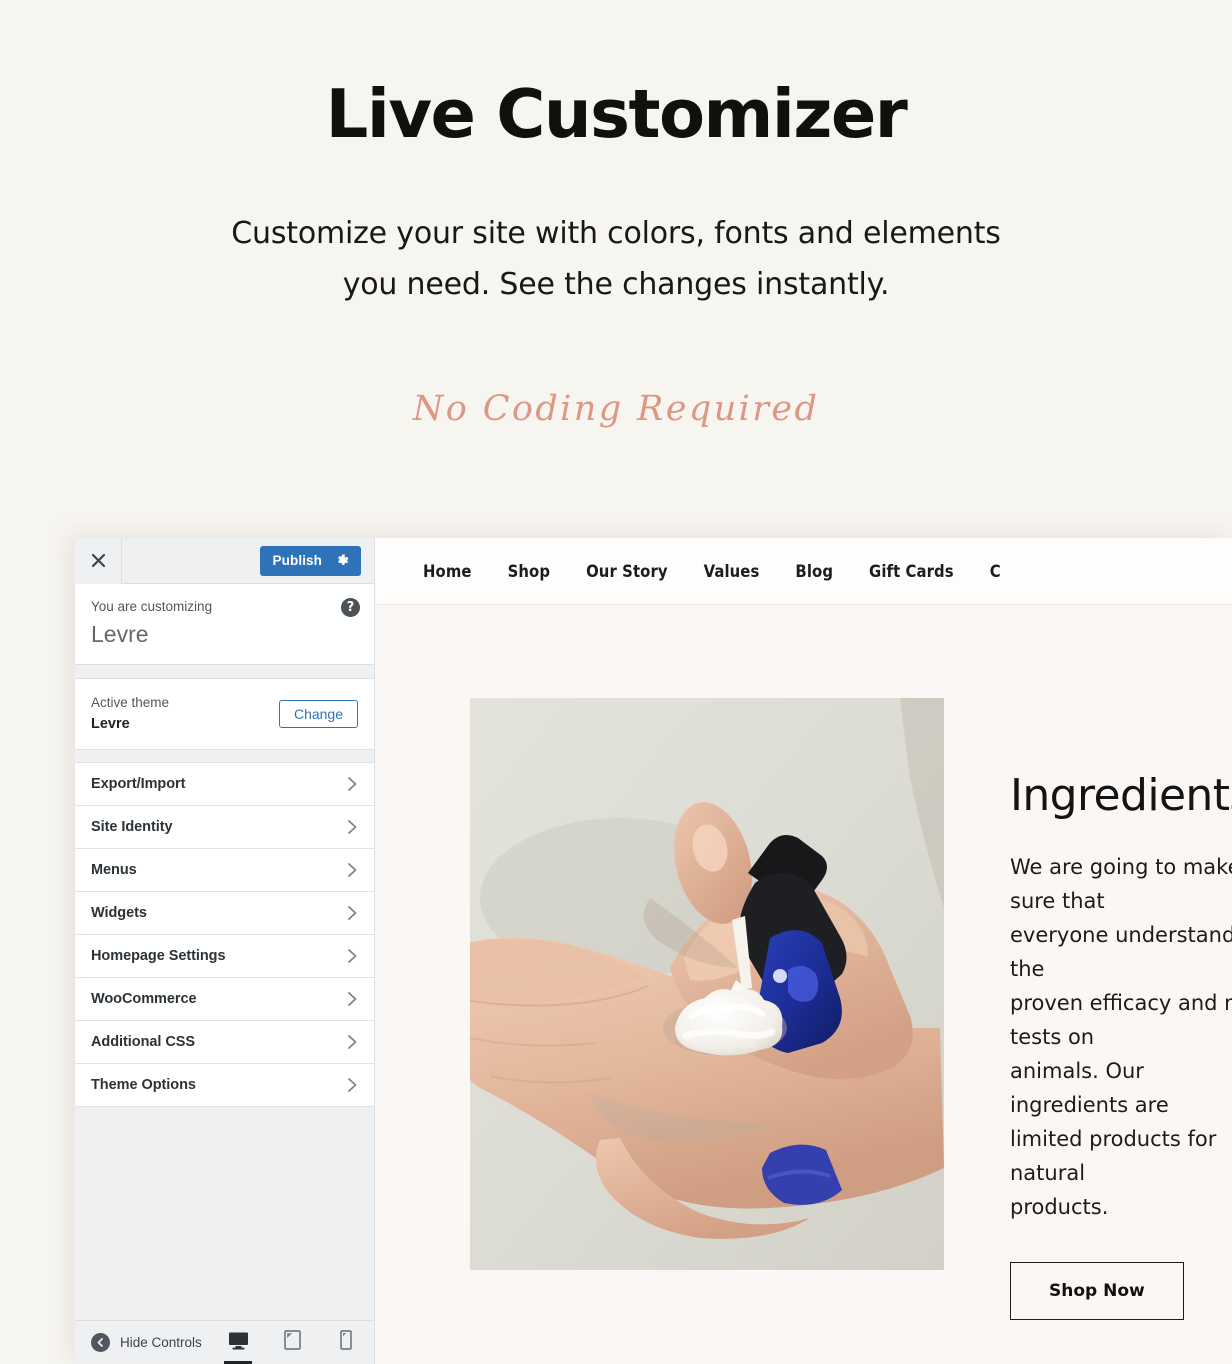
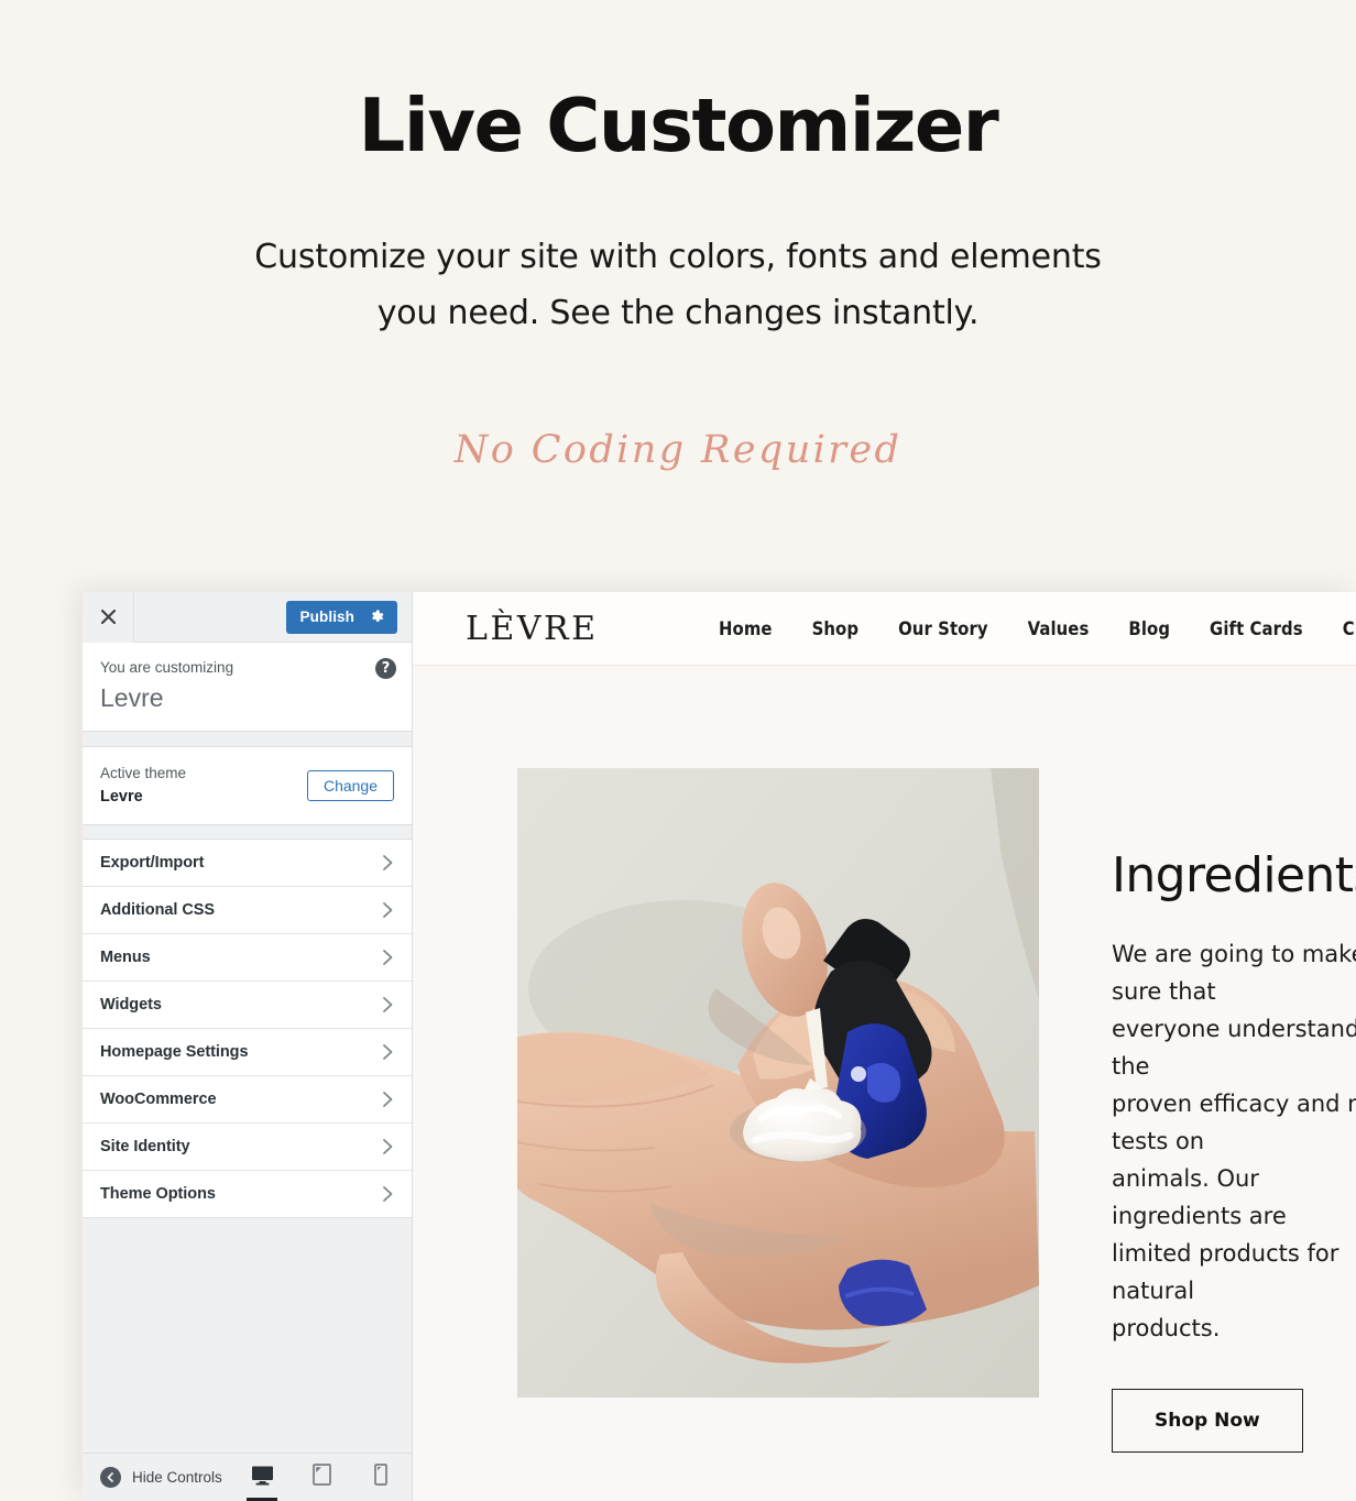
  Live Customizer
  Customize your site with colors, fonts and elements you need. See the changes instantly.
  No Coding Required
  Publish
  You are customizing
  Levre
  ?
  Active theme
  Levre
  Change
  Export/Import
- Site Identity
+ Additional CSS
  Menus
  Widgets
  Homepage Settings
  WooCommerce
- Additional CSS
+ Site Identity
  Theme Options
  Hide Controls
+ LÈVRE
  Home
  Shop
  Our Story
  Values
  Blog
  Gift Cards
  C
  Ingredient
  We are going to mak sure that
  everyone understand the
  proven efficacy and n tests on
  animals. Our ingredients are
  limited products for natural
  products.
  Shop Now
